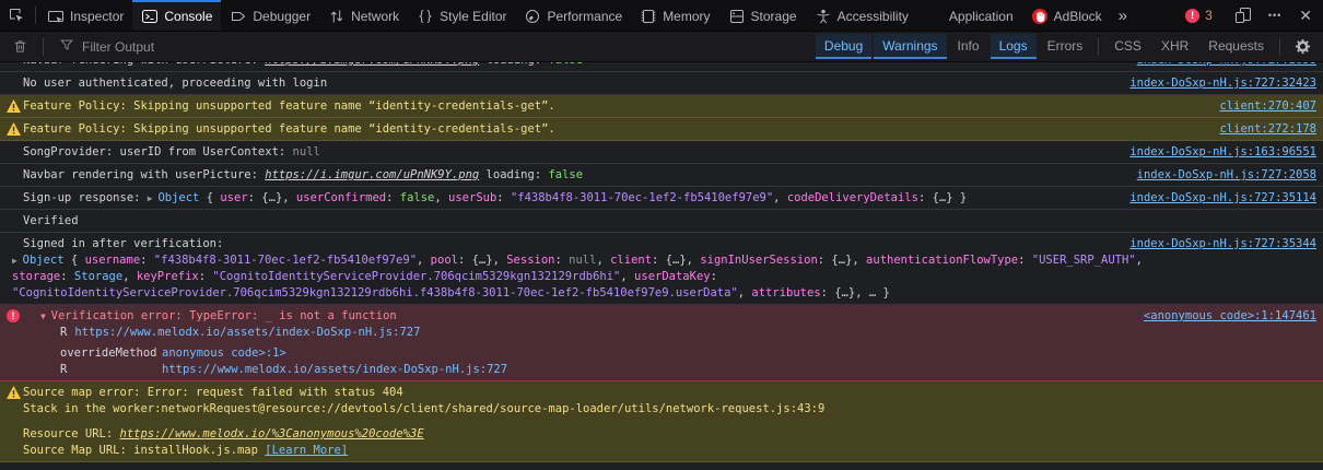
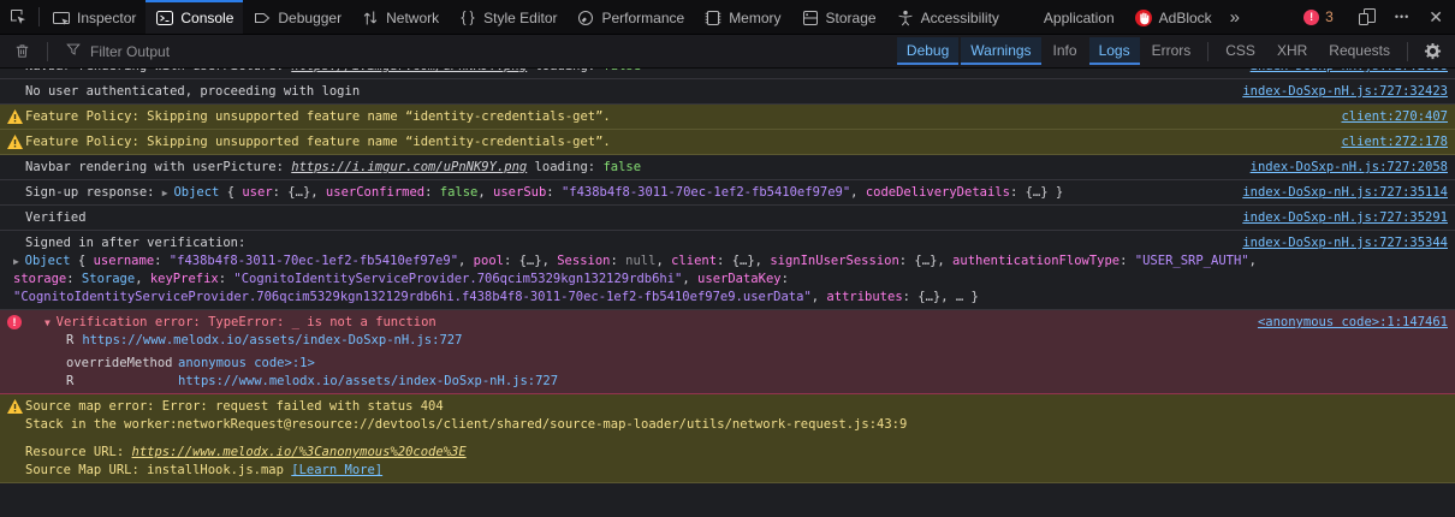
  Inspector
  Console
  Debugger
  Network
  Style Editor
  Performance
  Memory
  Storage
  Accessibility
  Application
  AdBlock
  »
  !
  3
  •••
  ✕
  Filter Output
  Debug
  Warnings
  Info
  Logs
  Errors
  CSS
  XHR
  Requests
  No user authenticated, proceeding with login
  index-DoSxp-nH.js:727:32423
  Feature Policy: Skipping unsupported feature name “identity-credentials-get”.
  client:270:407
  Feature Policy: Skipping unsupported feature name “identity-credentials-get”.
  client:272:178
- SongProvider: userID from UserContext: null
- index-DoSxp-nH.js:163:96551
  Navbar rendering with userPicture: https://i.imgur.com/uPnNK9Y.png loading: false
  index-DoSxp-nH.js:727:2058
  Sign-up response: ▶ Object { user: {…}, userConfirmed: false, userSub: "f438b4f8-3011-70ec-1ef2-fb5410ef97e9", codeDeliveryDetails: {…} }
  index-DoSxp-nH.js:727:35114
  Verified
+ index-DoSxp-nH.js:727:35291
  Signed in after verification:
  ▶ Object { username: "f438b4f8-3011-70ec-1ef2-fb5410ef97e9", pool: {…}, Session: null, client: {…}, signInUserSession: {…}, authenticationFlowType: "USER_SRP_AUTH",
  storage: Storage, keyPrefix: "CognitoIdentityServiceProvider.706qcim5329kgn132129rdb6hi", userDataKey:
  "CognitoIdentityServiceProvider.706qcim5329kgn132129rdb6hi.f438b4f8-3011-70ec-1ef2-fb5410ef97e9.userData", attributes: {…}, … }
  index-DoSxp-nH.js:727:35344
  !
  ▼ Verification error: TypeError: _ is not a function
  R https://www.melodx.io/assets/index-DoSxp-nH.js:727
  overrideMethod anonymous code>:1>
  R https://www.melodx.io/assets/index-DoSxp-nH.js:727
  <anonymous code>:1:147461
  Source map error: Error: request failed with status 404
  Stack in the worker:networkRequest@resource://devtools/client/shared/source-map-loader/utils/network-request.js:43:9
  Resource URL: https://www.melodx.io/%3Canonymous%20code%3E
  Source Map URL: installHook.js.map [Learn More]
